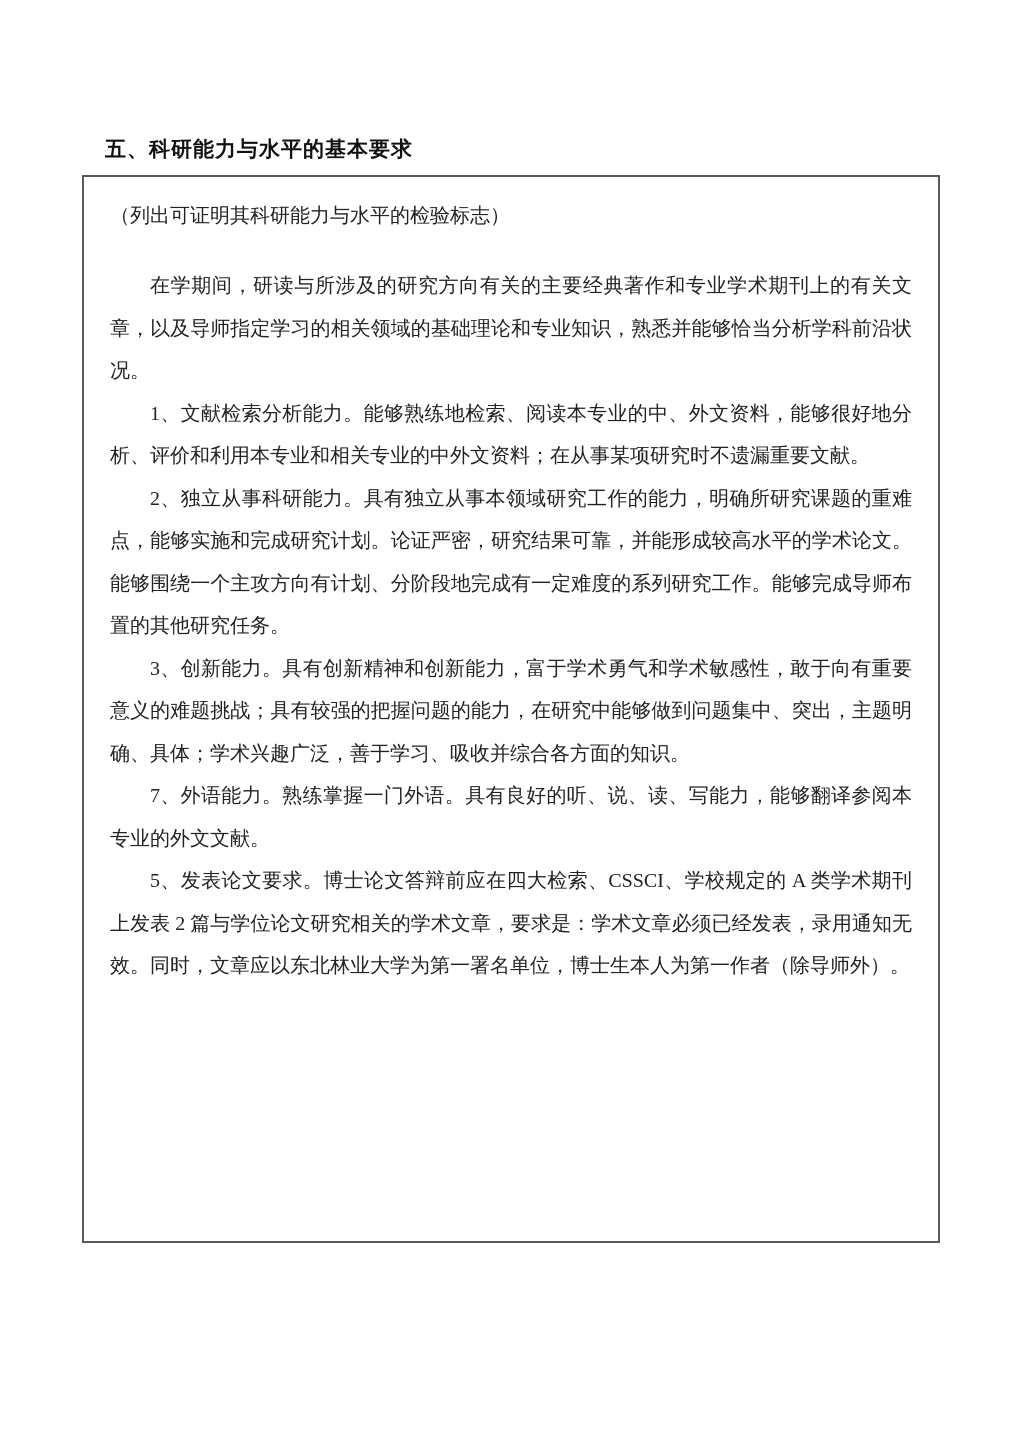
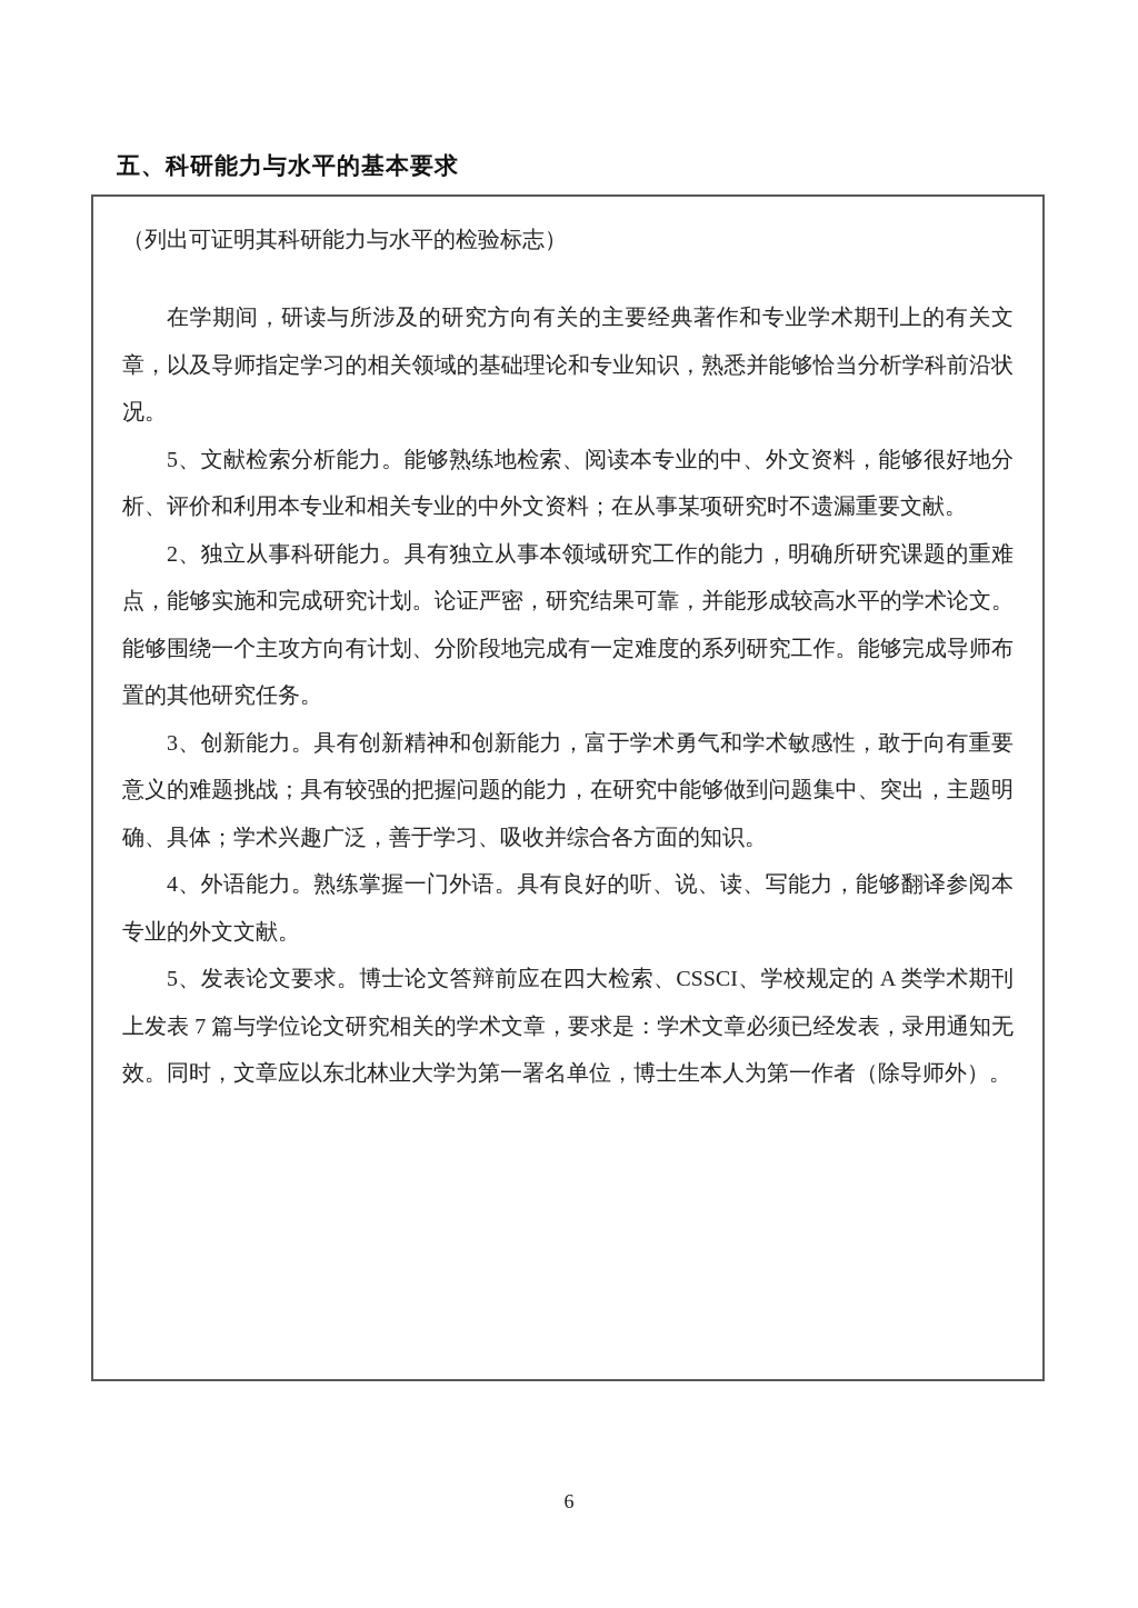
  五、科研能力与水平的基本要求
  （列出可证明其科研能力与水平的检验标志）
  在学期间，研读与所涉及的研究方向有关的主要经典著作和专业学术期刊上的有关文章，以及导师指定学习的相关领域的基础理论和专业知识，熟悉并能够恰当分析学科前沿状况。
- 1、文献检索分析能力。能够熟练地检索、阅读本专业的中、外文资料，能够很好地分析、评价和利用本专业和相关专业的中外文资料；在从事某项研究时不遗漏重要文献。
+ 5、文献检索分析能力。能够熟练地检索、阅读本专业的中、外文资料，能够很好地分析、评价和利用本专业和相关专业的中外文资料；在从事某项研究时不遗漏重要文献。
  2、独立从事科研能力。具有独立从事本领域研究工作的能力，明确所研究课题的重难点，能够实施和完成研究计划。论证严密，研究结果可靠，并能形成较高水平的学术论文。能够围绕一个主攻方向有计划、分阶段地完成有一定难度的系列研究工作。能够完成导师布置的其他研究任务。
  3、创新能力。具有创新精神和创新能力，富于学术勇气和学术敏感性，敢于向有重要意义的难题挑战；具有较强的把握问题的能力，在研究中能够做到问题集中、突出，主题明确、具体；学术兴趣广泛，善于学习、吸收并综合各方面的知识。
- 7、外语能力。熟练掌握一门外语。具有良好的听、说、读、写能力，能够翻译参阅本专业的外文文献。
+ 4、外语能力。熟练掌握一门外语。具有良好的听、说、读、写能力，能够翻译参阅本专业的外文文献。
- 5、发表论文要求。博士论文答辩前应在四大检索、CSSCI、学校规定的 A 类学术期刊上发表 2 篇与学位论文研究相关的学术文章，要求是：学术文章必须已经发表，录用通知无效。同时，文章应以东北林业大学为第一署名单位，博士生本人为第一作者（除导师外）。
+ 5、发表论文要求。博士论文答辩前应在四大检索、CSSCI、学校规定的 A 类学术期刊上发表 7 篇与学位论文研究相关的学术文章，要求是：学术文章必须已经发表，录用通知无效。同时，文章应以东北林业大学为第一署名单位，博士生本人为第一作者（除导师外）。
+ 6
